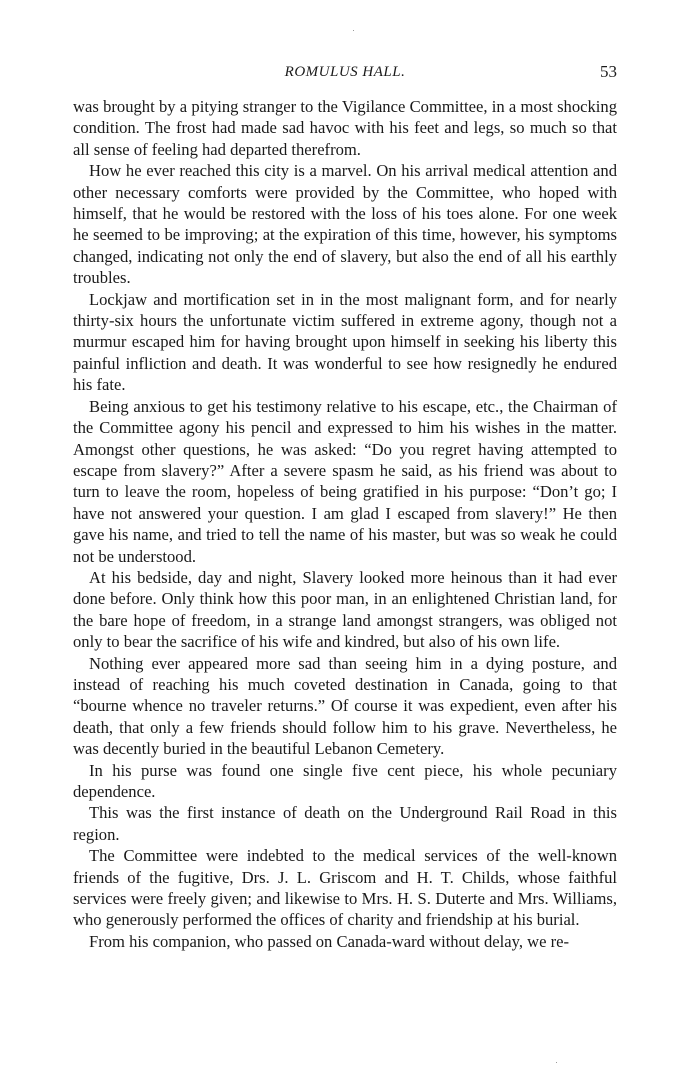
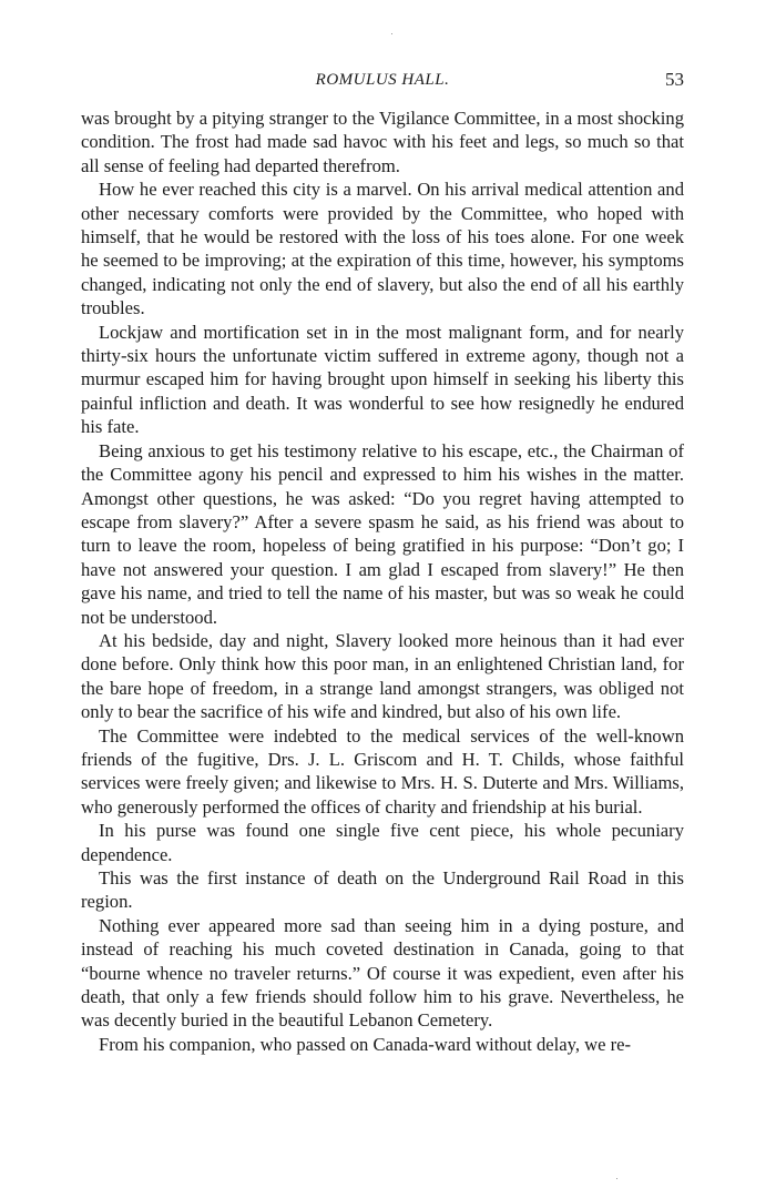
  ROMULUS HALL.
  53
  was brought by a pitying stranger to the Vigilance Committee, in a most shocking condition. The frost had made sad havoc with his feet and legs, so much so that all sense of feeling had departed therefrom.
  How he ever reached this city is a marvel. On his arrival medical at­tention and other necessary comforts were provided by the Committee, who hoped with himself, that he would be restored with the loss of his toes alone. For one week he seemed to be improving; at the expiration of this time, how­ever, his symptoms changed, indicating not only the end of slavery, but also the end of all his earthly troubles.
  Lockjaw and mortification set in in the most malignant form, and for nearly thirty-six hours the unfortunate victim suffered in extreme agony, though not a murmur escaped him for having brought upon himself in seeking his liberty this painful infliction and death. It was wonderful to see how resignedly he endured his fate.
  Being anxious to get his testimony relative to his escape, etc., the Chairman of the Committee agony his pencil and expressed to him his wishes in the matter. Amongst other questions, he was asked: “Do you regret having attempted to escape from slavery?” After a severe spasm he said, as his friend was about to turn to leave the room, hopeless of being gratified in his purpose: “Don’t go; I have not answered your question. I am glad I escaped from slavery!” He then gave his name, and tried to tell the name of his master, but was so weak he could not be under­stood.
  At his bedside, day and night, Slavery looked more heinous than it had ever done before. Only think how this poor man, in an enlightened Chris­tian land, for the bare hope of freedom, in a strange land amongst strangers, was obliged not only to bear the sacrifice of his wife and kindred, but also of his own life.
- Nothing ever appeared more sad than seeing him in a dying posture, and instead of reaching his much coveted destination in Canada, going to that “bourne whence no traveler returns.” Of course it was expedient, even after his death, that only a few friends should follow him to his grave. Never­theless, he was decently buried in the beautiful Lebanon Cemetery.
+ The Committee were indebted to the medical services of the well-known friends of the fugitive, Drs. J. L. Griscom and H. T. Childs, whose faithful services were freely given; and likewise to Mrs. H. S. Duterte and Mrs. Williams, who generously performed the offices of charity and friendship at his burial.
  In his purse was found one single five cent piece, his whole pecuniary dependence.
  This was the first instance of death on the Underground Rail Road in this region.
- The Committee were indebted to the medical services of the well-known friends of the fugitive, Drs. J. L. Griscom and H. T. Childs, whose faithful services were freely given; and likewise to Mrs. H. S. Duterte and Mrs. Williams, who generously performed the offices of charity and friendship at his burial.
+ Nothing ever appeared more sad than seeing him in a dying posture, and instead of reaching his much coveted destination in Canada, going to that “bourne whence no traveler returns.” Of course it was expedient, even after his death, that only a few friends should follow him to his grave. Never­theless, he was decently buried in the beautiful Lebanon Cemetery.
  From his companion, who passed on Canada-ward without delay, we re-
